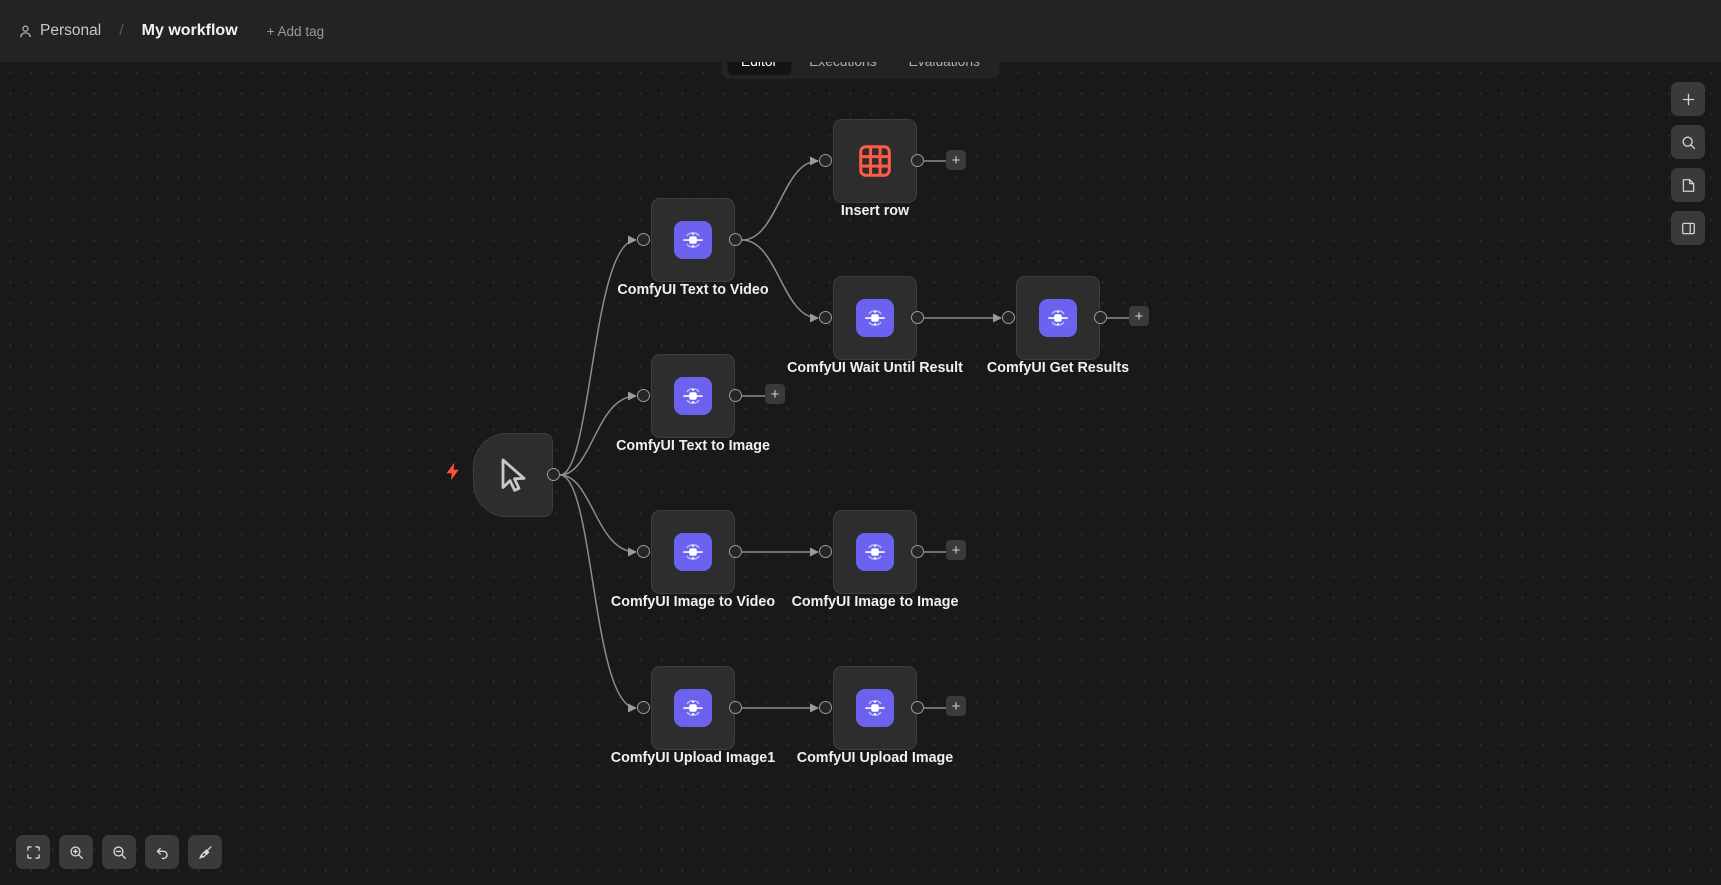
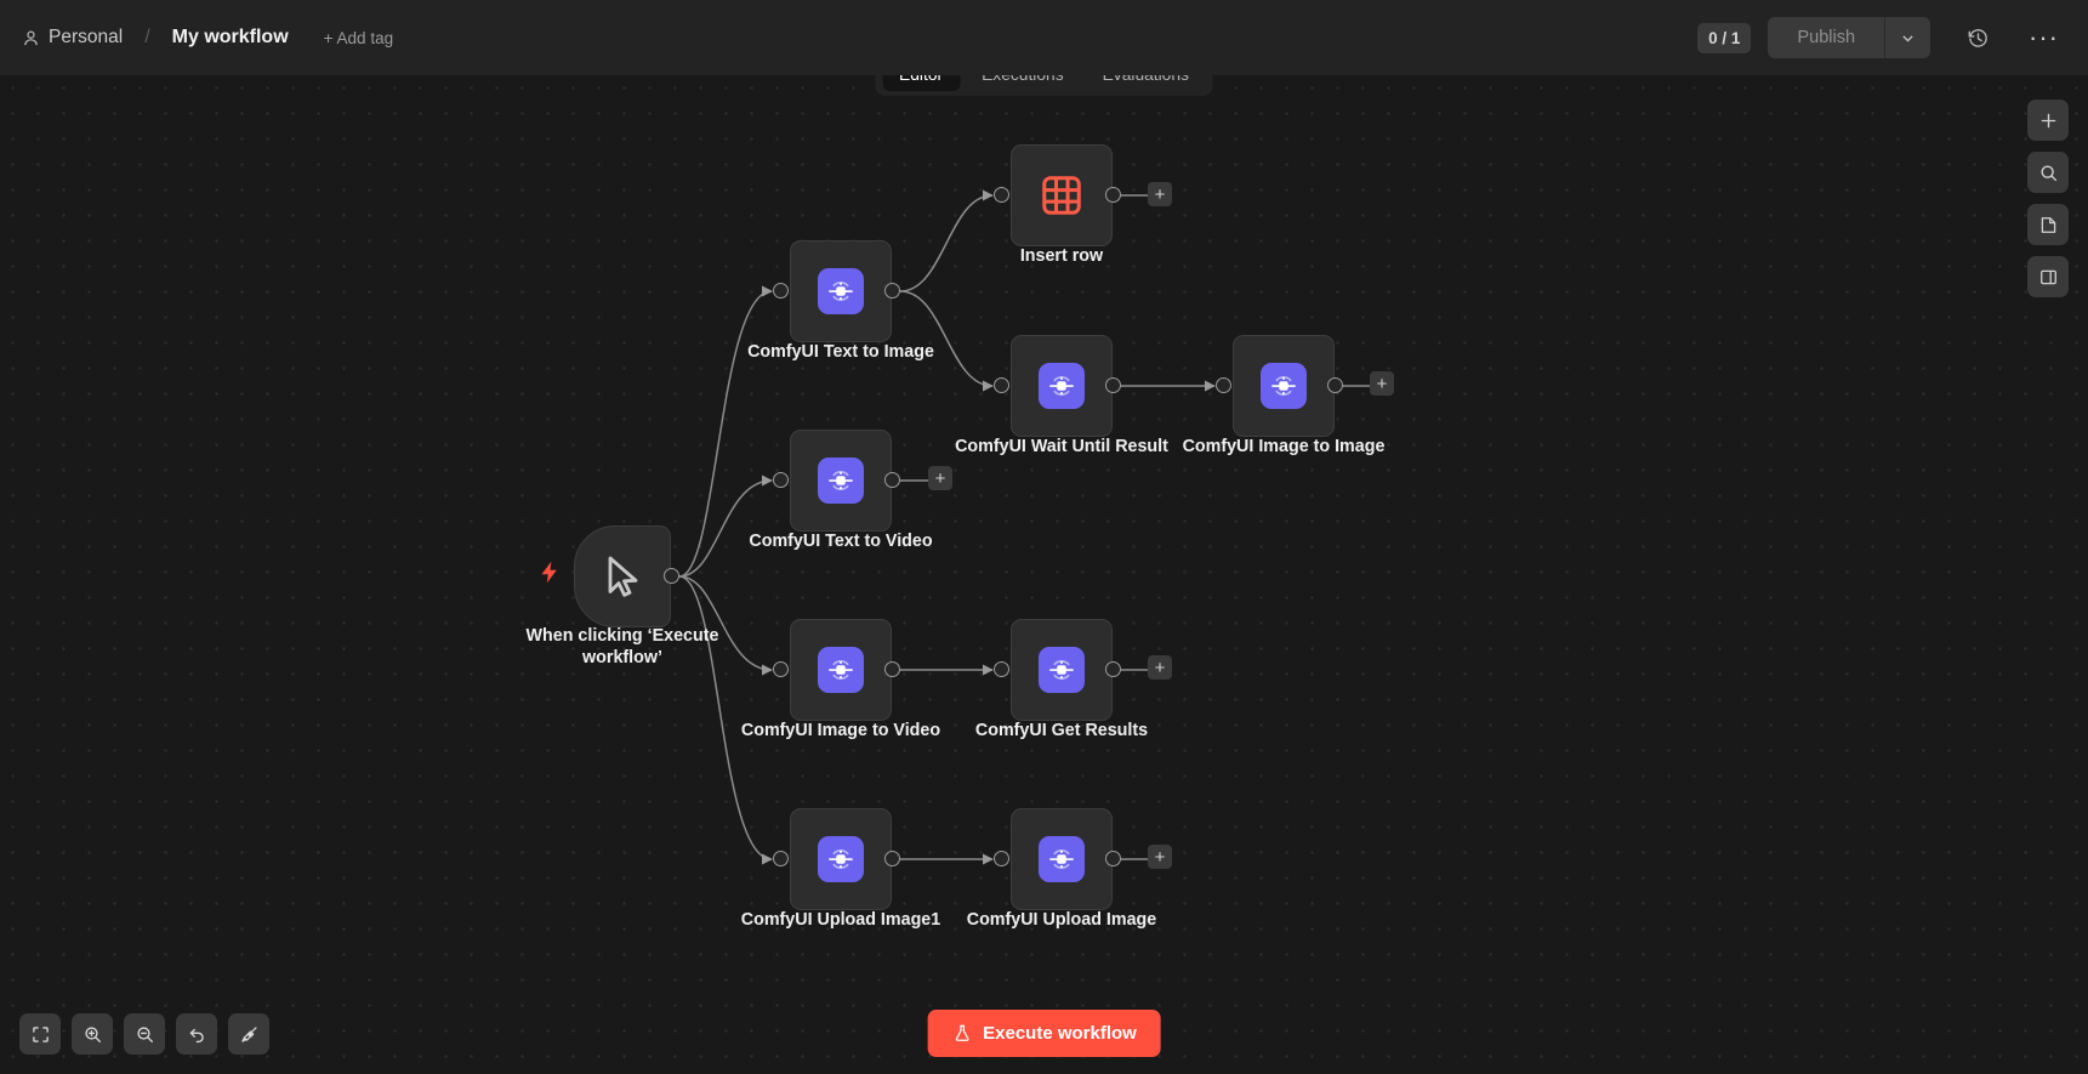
  Personal
  /
  My workflow
  + Add tag
+ 0 / 1
+ Publish
+ ···
+ When clicking ‘Execute workflow’
  Insert row
  +
- ComfyUI Text to Video
+ ComfyUI Text to Image
  ComfyUI Wait Until Result
- ComfyUI Get Results
+ ComfyUI Image to Image
  +
- ComfyUI Text to Image
+ ComfyUI Text to Video
  +
  ComfyUI Image to Video
- ComfyUI Image to Image
+ ComfyUI Get Results
  +
  ComfyUI Upload Image1
  ComfyUI Upload Image
  +
+ Execute workflow
